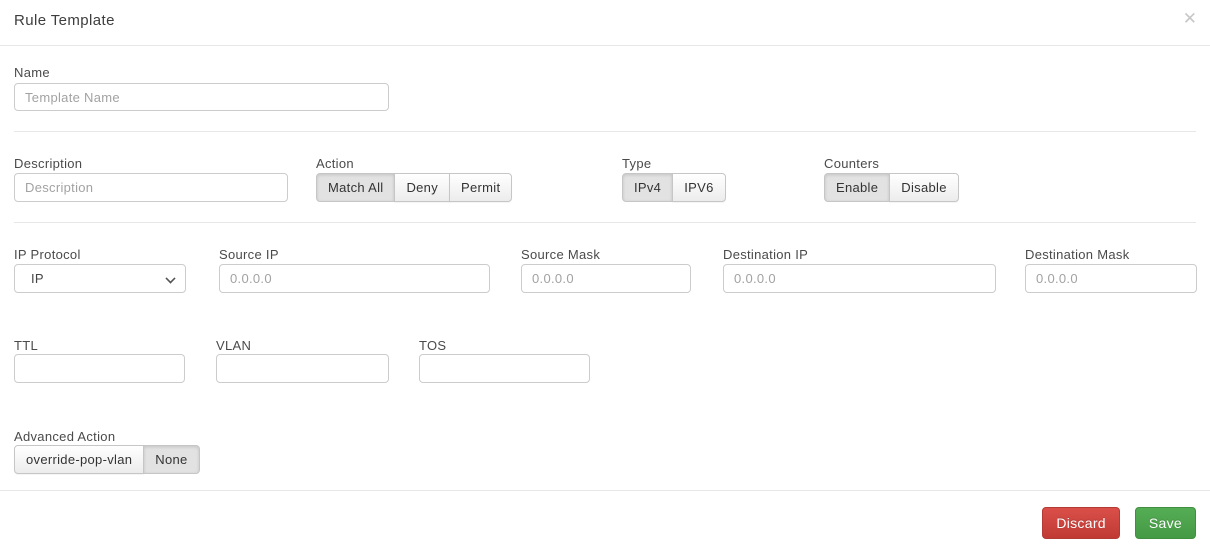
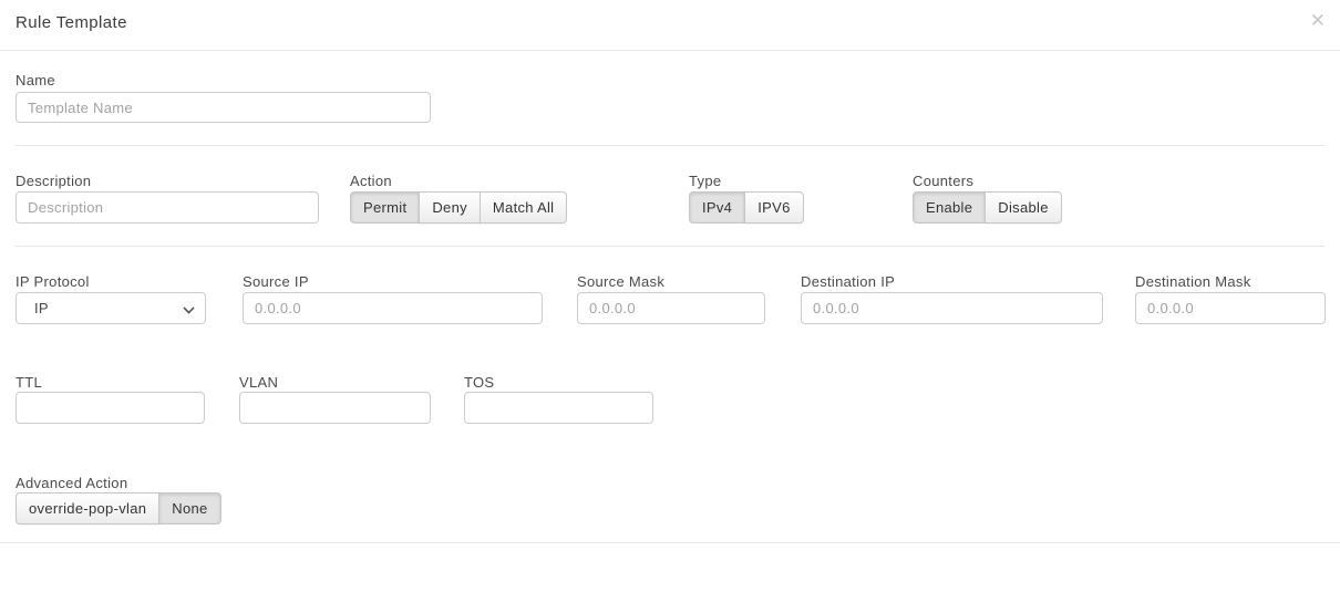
  Rule Template
  ✕
  Name
  Template Name
  Description
  Description
  Action
- Match All
+ Permit
  Deny
- Permit
+ Match All
  Type
  IPv4
  IPV6
  Counters
  Enable
  Disable
  IP Protocol
  IP
  Source IP
  0.0.0.0
  Source Mask
  0.0.0.0
  Destination IP
  0.0.0.0
  Destination Mask
  0.0.0.0
  TTL
  VLAN
  TOS
  Advanced Action
  override-pop-vlan
  None
- Discard
- Save
